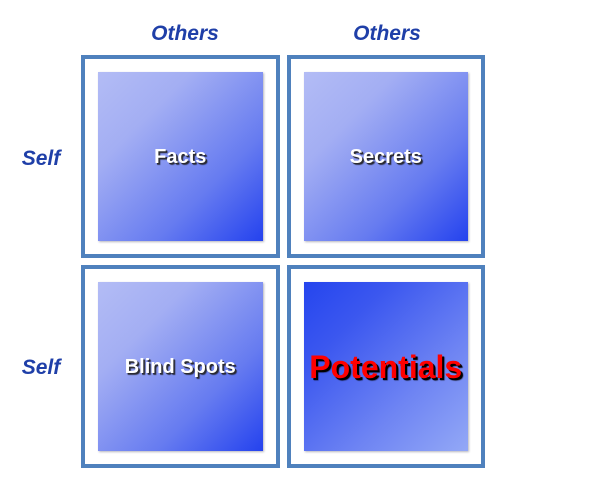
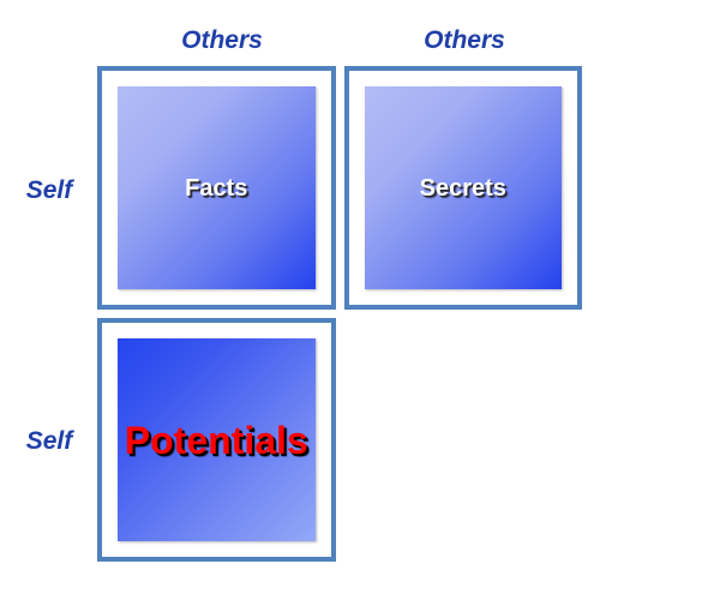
  Others
  Others
  Self
  Self
  Facts
  Secrets
- Blind Spots
  Potentials
